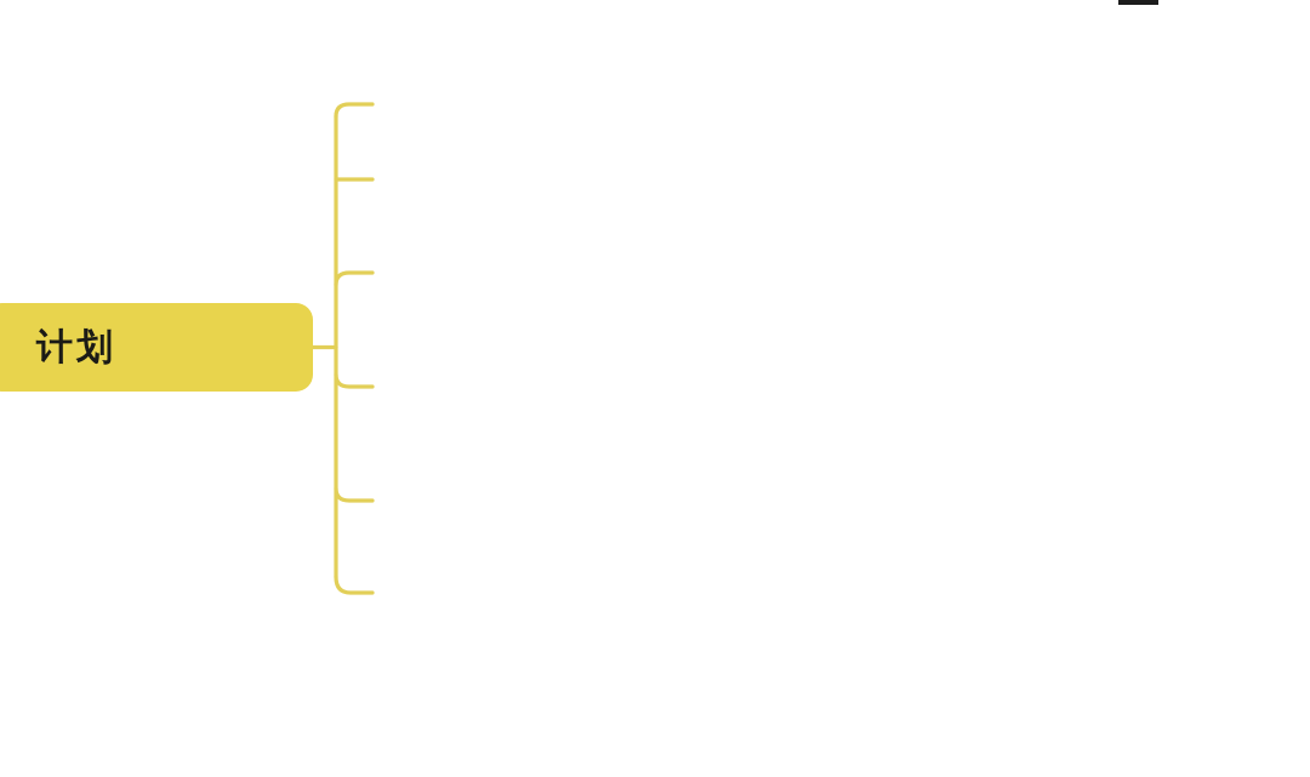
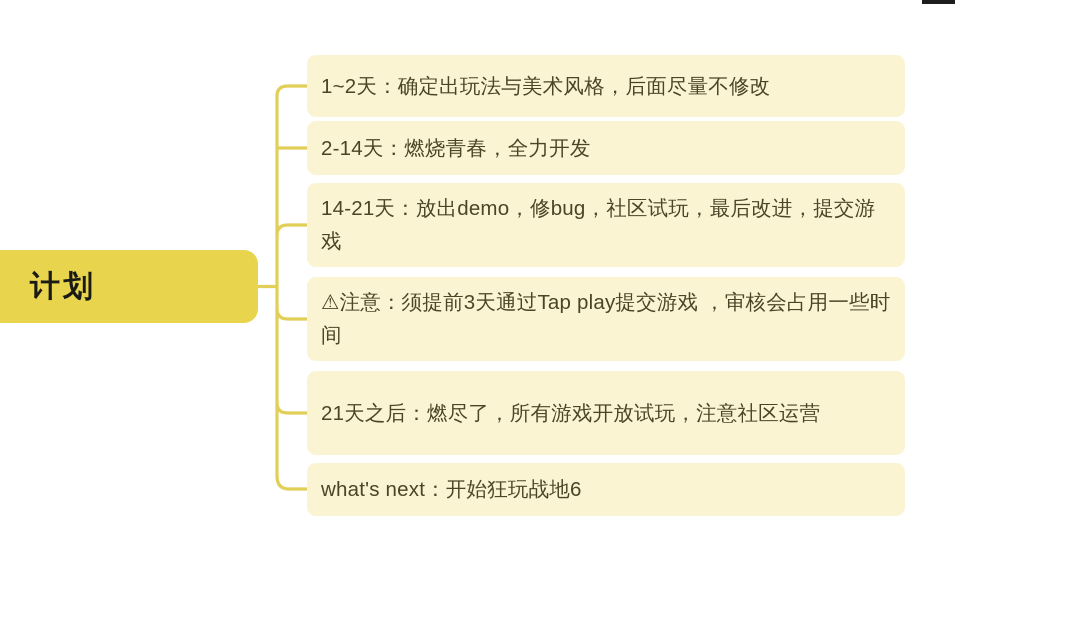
  计划
+ 1~2天：确定出玩法与美术风格，后面尽量不修改
+ 2-14天：燃烧青春，全力开发
+ 14-21天：放出demo，修bug，社区试玩，最后改进，提交游戏
+ ⚠注意：须提前3天通过Tap play提交游戏 ，审核会占用一些时间
+ 21天之后：燃尽了，所有游戏开放试玩，注意社区运营
+ what's next：开始狂玩战地6
